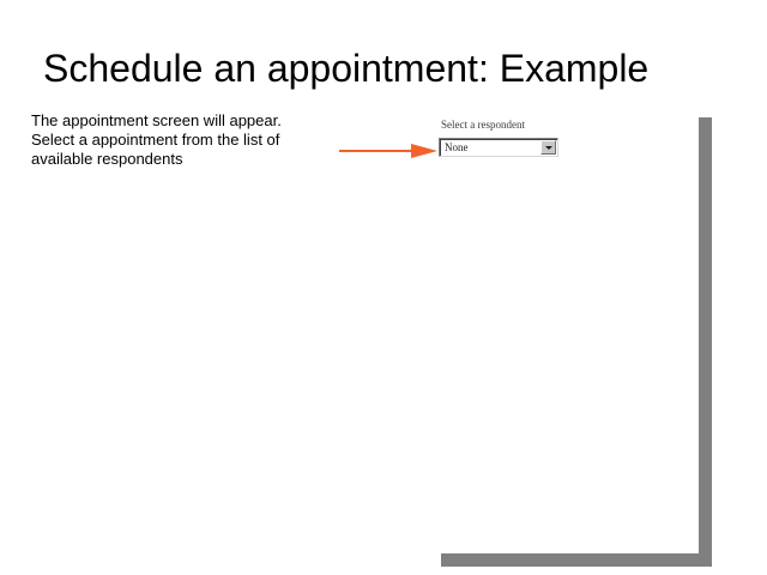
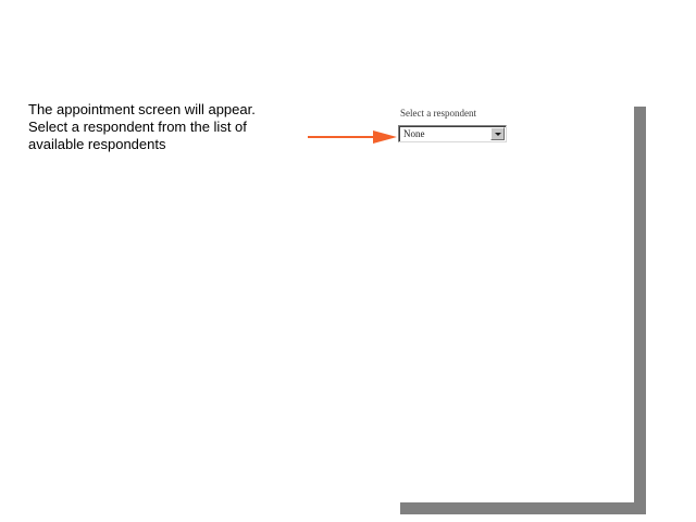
- Schedule an appointment: Example
- The appointment screen will appear. Select a appointment from the list of available respondents
+ The appointment screen will appear. Select a respondent from the list of available respondents
  Select a respondent
  None
